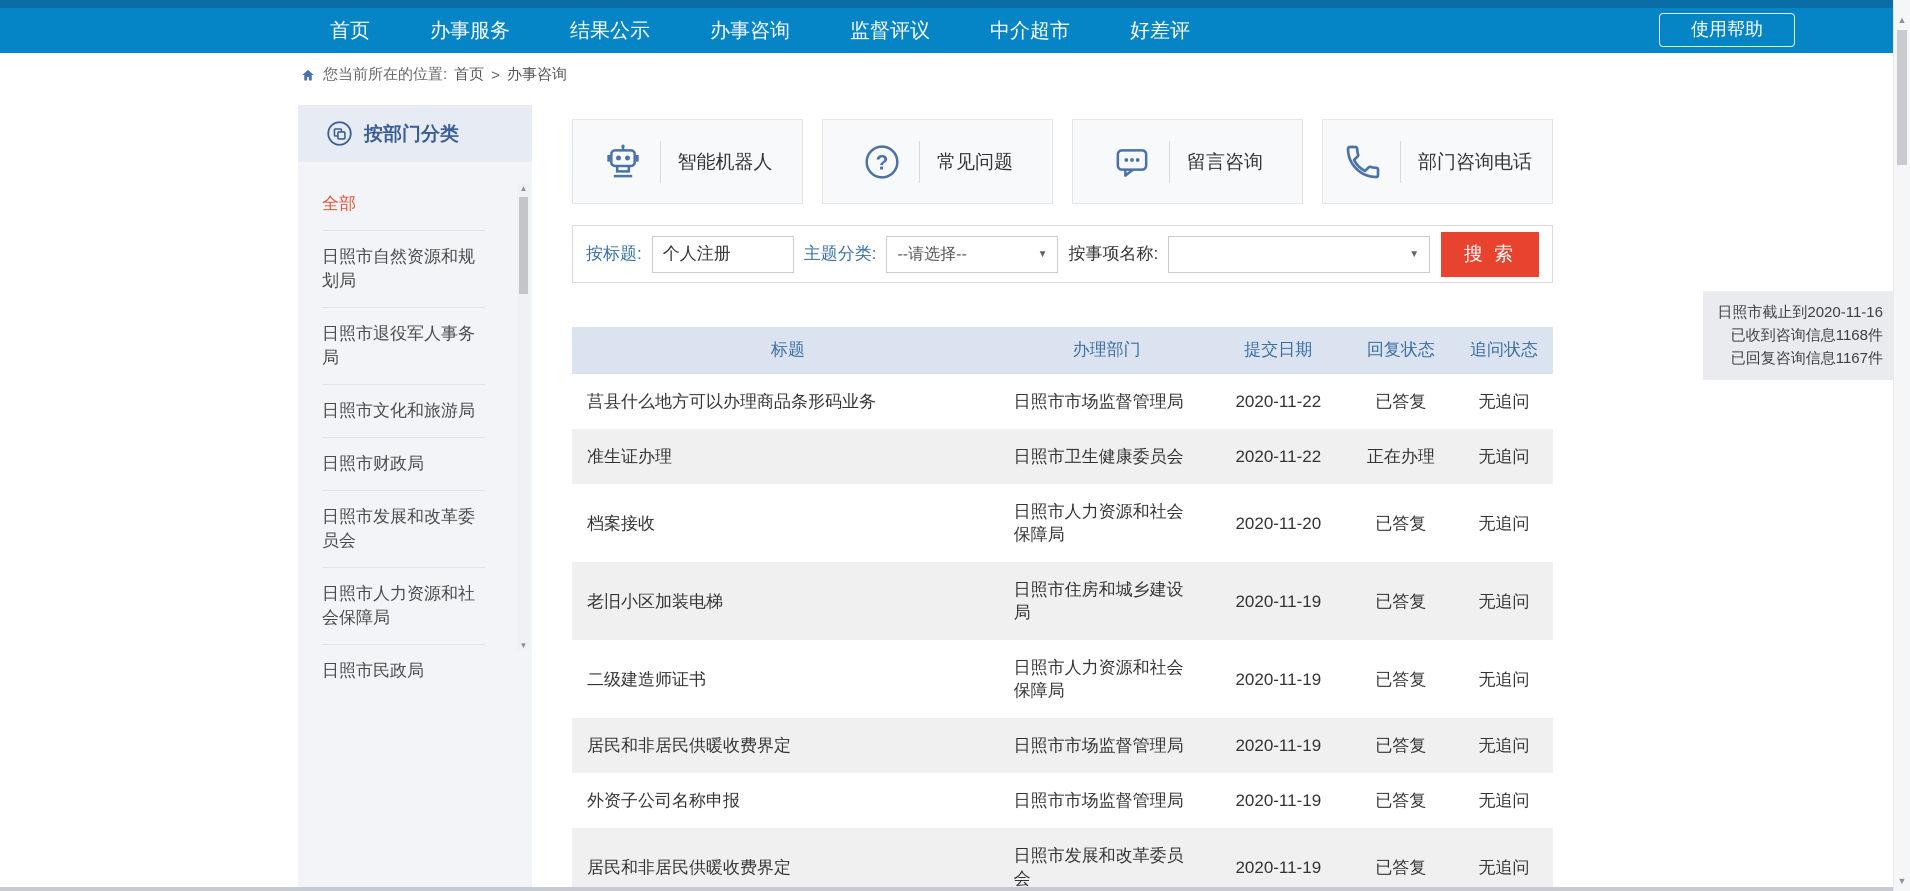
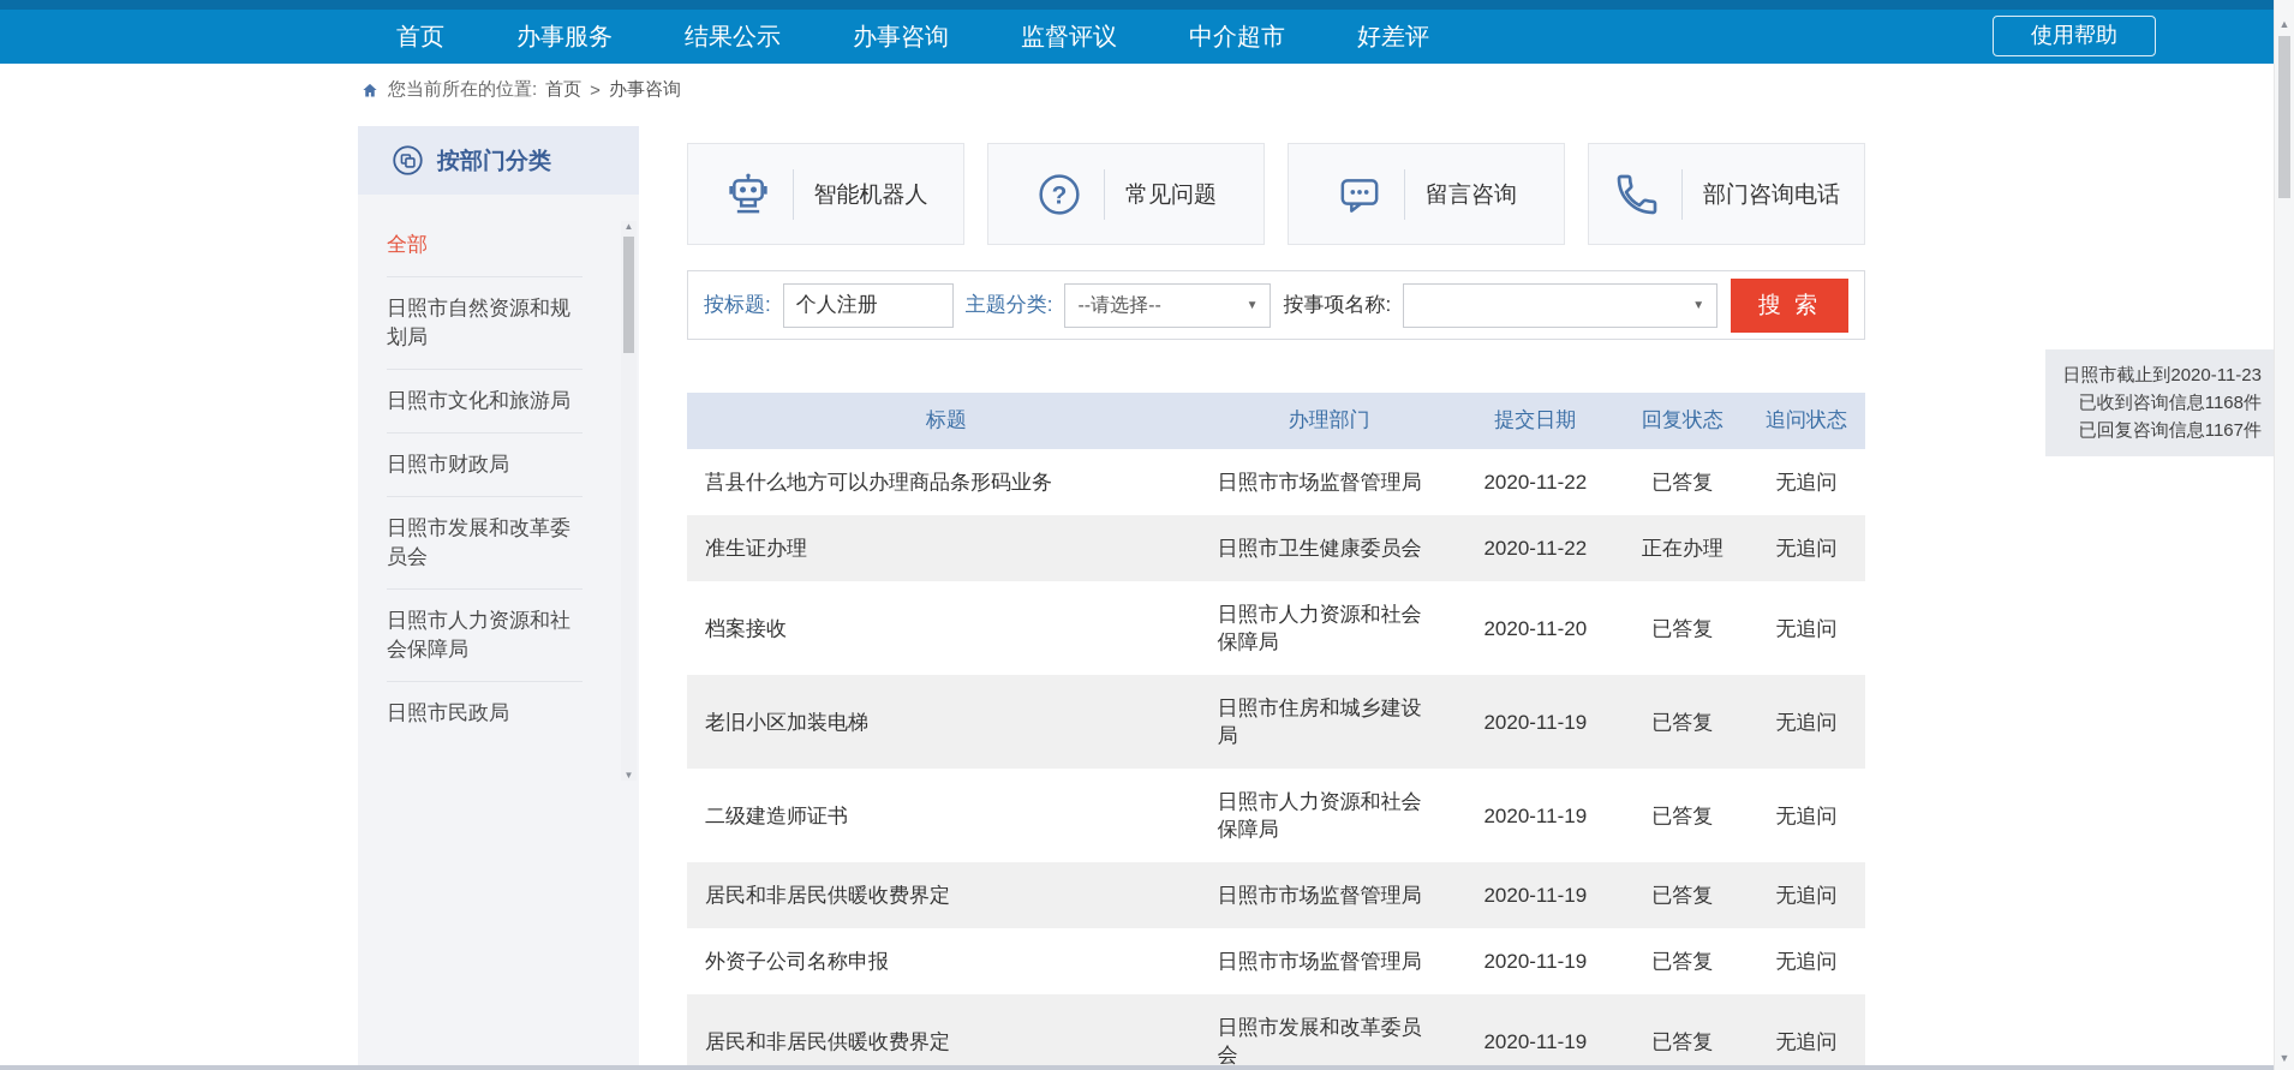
  首页
  办事服务
  结果公示
  办事咨询
  监督评议
  中介超市
  好差评
  使用帮助
  您当前所在的位置:
  首页
  >
  办事咨询
  按部门分类
  全部
  日照市自然资源和规划局
- 日照市退役军人事务局
  日照市文化和旅游局
  日照市财政局
  日照市发展和改革委员会
  日照市人力资源和社会保障局
  日照市民政局
  ▲
  ▼
  智能机器人
  ?
  常见问题
  留言咨询
  部门咨询电话
  按标题:
  个人注册
  主题分类:
  --请选择--
  ▼
  按事项名称:
  ▼
  搜 索
  标题	办理部门	提交日期	回复状态	追问状态
  莒县什么地方可以办理商品条形码业务	日照市市场监督管理局	2020-11-22	已答复	无追问
  准生证办理	日照市卫生健康委员会	2020-11-22	正在办理	无追问
  档案接收	日照市人力资源和社会保障局	2020-11-20	已答复	无追问
  老旧小区加装电梯	日照市住房和城乡建设局	2020-11-19	已答复	无追问
  二级建造师证书	日照市人力资源和社会保障局	2020-11-19	已答复	无追问
  居民和非居民供暖收费界定	日照市市场监督管理局	2020-11-19	已答复	无追问
  外资子公司名称申报	日照市市场监督管理局	2020-11-19	已答复	无追问
  居民和非居民供暖收费界定	日照市发展和改革委员会	2020-11-19	已答复	无追问
- 日照市截止到2020-11-16
+ 日照市截止到2020-11-23
  已收到咨询信息1168件
  已回复咨询信息1167件
  ▲
  ▼
